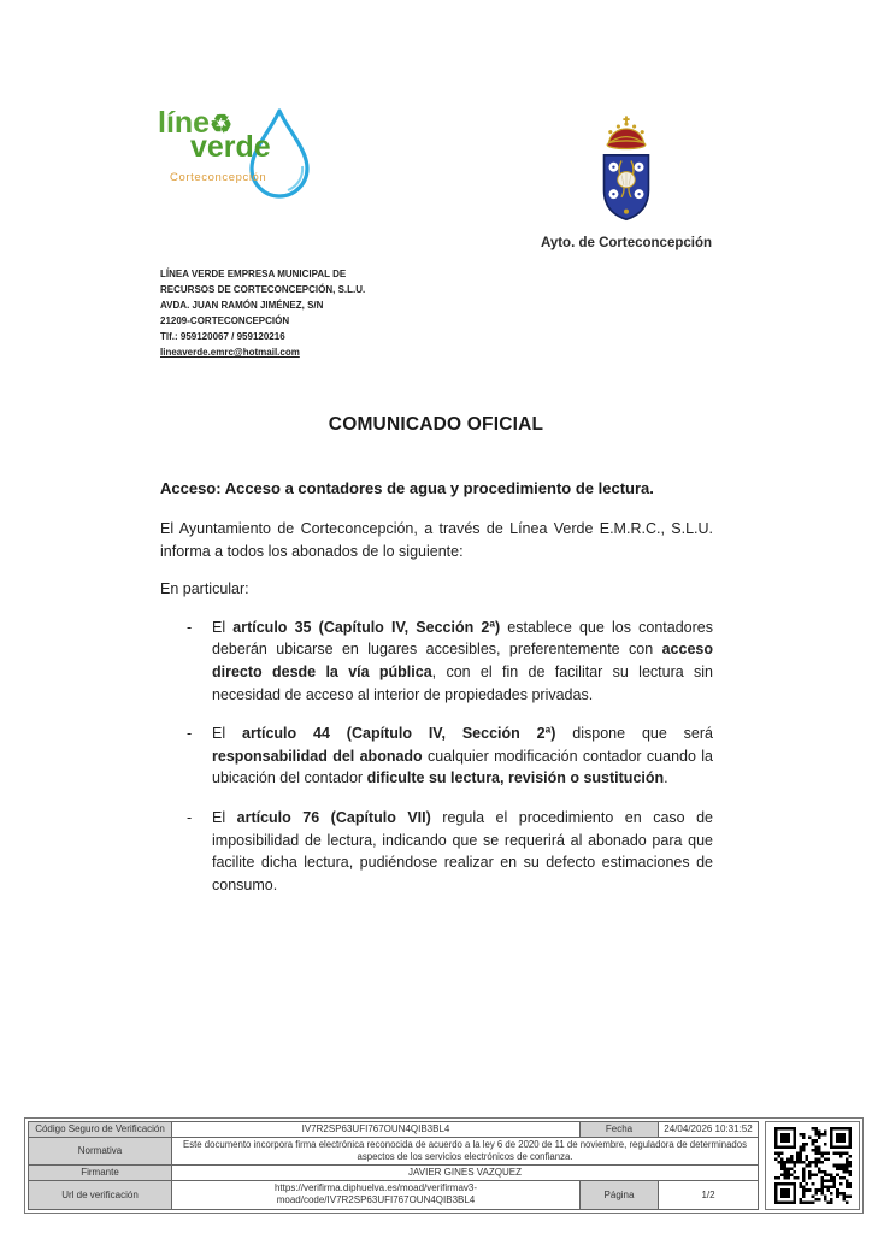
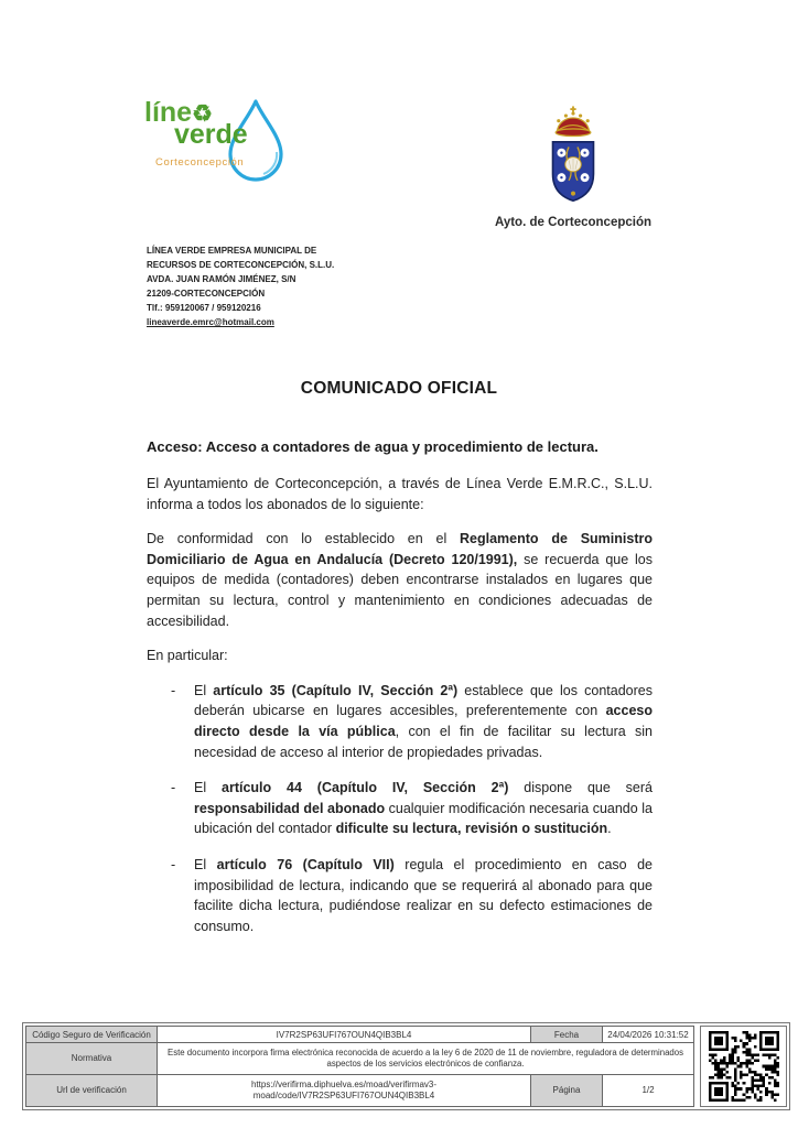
  líne♻
  verde
  Corteconcepción
  Ayto. de Corteconcepción
  LÍNEA VERDE EMPRESA MUNICIPAL DE
  RECURSOS DE CORTECONCEPCIÓN, S.L.U.
  AVDA. JUAN RAMÓN JIMÉNEZ, S/N
  21209-CORTECONCEPCIÓN
  Tlf.: 959120067 / 959120216
  lineaverde.emrc@hotmail.com
  COMUNICADO OFICIAL
  Acceso: Acceso a contadores de agua y procedimiento de lectura.
  El Ayuntamiento de Corteconcepción, a través de Línea Verde E.M.R.C., S.L.U. informa a todos los abonados de lo siguiente:
+ De conformidad con lo establecido en el Reglamento de Suministro Domiciliario de Agua en Andalucía (Decreto 120/1991), se recuerda que los equipos de medida (contadores) deben encontrarse instalados en lugares que permitan su lectura, control y mantenimiento en condiciones adecuadas de accesibilidad.
  En particular:
  -
  El artículo 35 (Capítulo IV, Sección 2ª) establece que los contadores deberán ubicarse en lugares accesibles, preferentemente con acceso directo desde la vía pública, con el fin de facilitar su lectura sin necesidad de acceso al interior de propiedades privadas.
  -
- El artículo 44 (Capítulo IV, Sección 2ª) dispone que será responsabilidad del abonado cualquier modificación contador cuando la ubicación del contador dificulte su lectura, revisión o sustitución.
+ El artículo 44 (Capítulo IV, Sección 2ª) dispone que será responsabilidad del abonado cualquier modificación necesaria cuando la ubicación del contador dificulte su lectura, revisión o sustitución.
  -
  El artículo 76 (Capítulo VII) regula el procedimiento en caso de imposibilidad de lectura, indicando que se requerirá al abonado para que facilite dicha lectura, pudiéndose realizar en su defecto estimaciones de consumo.
  Código Seguro de Verificación	IV7R2SP63UFI767OUN4QIB3BL4	Fecha	24/04/2026 10:31:52
  Normativa	Este documento incorpora firma electrónica reconocida de acuerdo a la ley 6 de 2020 de 11 de noviembre, reguladora de determinados aspectos de los servicios electrónicos de confianza.
- Firmante	JAVIER GINES VAZQUEZ
  Url de verificación	https://verifirma.diphuelva.es/moad/verifirmav3-moad/code/IV7R2SP63UFI767OUN4QIB3BL4	Página	1/2
